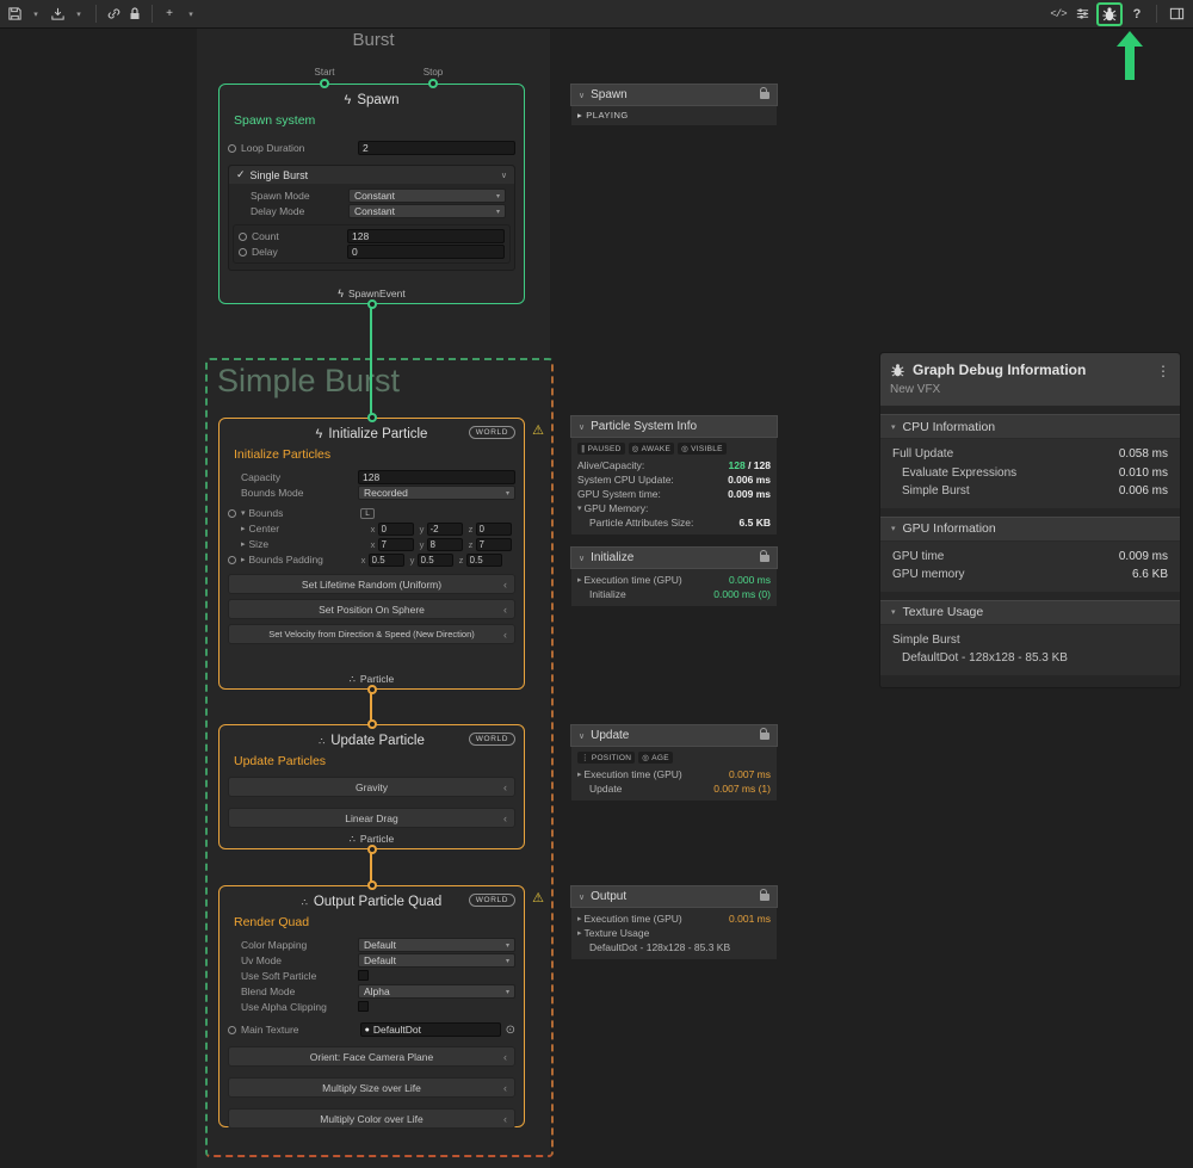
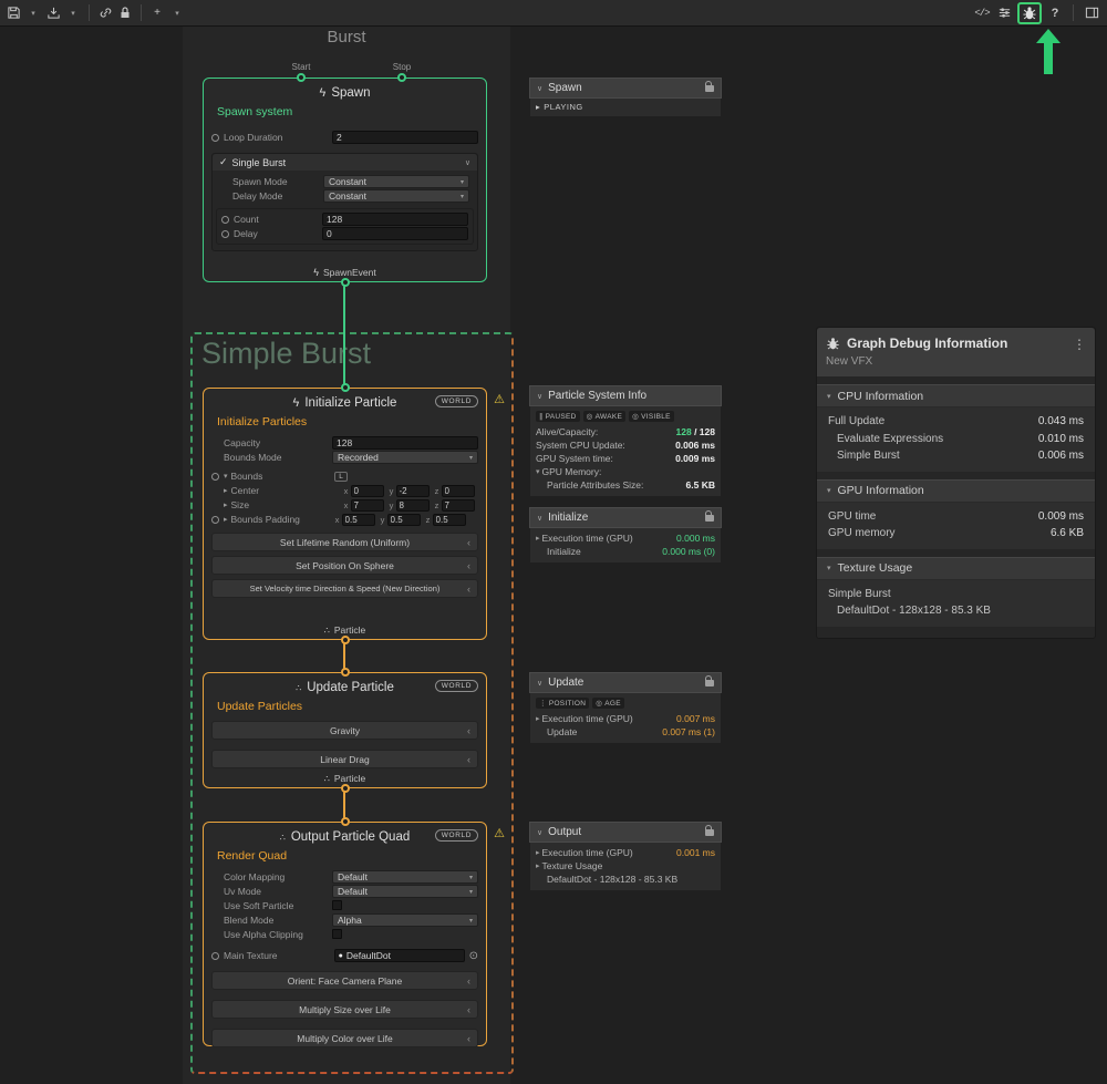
  +
  </>
  ?
  Burst
  Simple Bust
  Start
  Stop
  ϟ
  Spawn
  Spawn system
  Loop Duration
  2
  ✓
  Single Burst
  Spawn Mode
  Constant
  Delay Mode
  Constant
  Count
  128
  Delay
  0
  ϟ
  SpawnEvent
  ⚠
  ϟ
  Initialize Particle
  Initialize Particles
  Capacity
  128
  Bounds Mode
  Recorded
  Bounds
  Center
  x
  0
  y
  -2
  z
  0
  Size
  x
  7
  y
  8
  z
  7
  Bounds Padding
  x
  0.5
  y
  0.5
  z
  0.5
  Set Lifetime Random (Uniform)
  ‹
  Set Position On Sphere
  ‹
- Set Velocity from Direction & Speed (New Direction)
+ Set Velocity time Direction & Speed (New Direction)
  ‹
  ∴
  Particle
  ∴
  Update Particle
  Update Particles
  Gravity
  ‹
  Linear Drag
  ‹
  ∴
  Particle
  ⚠
  ∴
  Output Particle Quad
  Render Quad
  Color Mapping
  Default
  Uv Mode
  Default
  Use Soft Particle
  Blend Mode
  Alpha
  Use Alpha Clipping
  Main Texture
  DefaultDot
  ⊙
  Orient: Face Camera Plane
  ‹
  Multiply Size over Life
  ‹
  Multiply Color over Life
  ‹
  Spawn
  ▸
  PLAYING
  Particle System Info
  Alive/Capacity:
  128 / 128
  System CPU Update:
  0.006 ms
  GPU System time:
  0.009 ms
  GPU Memory:
  Particle Attributes Size:
  6.5 KB
  Initialize
  Execution time (GPU)
  0.000 ms
  Initialize
  0.000 ms (0)
  Update
  Execution time (GPU)
  0.007 ms
  Update
  0.007 ms (1)
  Output
  Execution time (GPU)
  0.001 ms
  Texture Usage
  DefaultDot - 128x128 - 85.3 KB
  Graph Debug Information
  ⋮
  New VFX
  CPU Information
  Full Update
- 0.058 ms
+ 0.043 ms
  Evaluate Expressions
  0.010 ms
  Simple Burst
  0.006 ms
  GPU Information
  GPU time
  0.009 ms
  GPU memory
  6.6 KB
  Texture Usage
  Simple Burst
  DefaultDot - 128x128 - 85.3 KB
